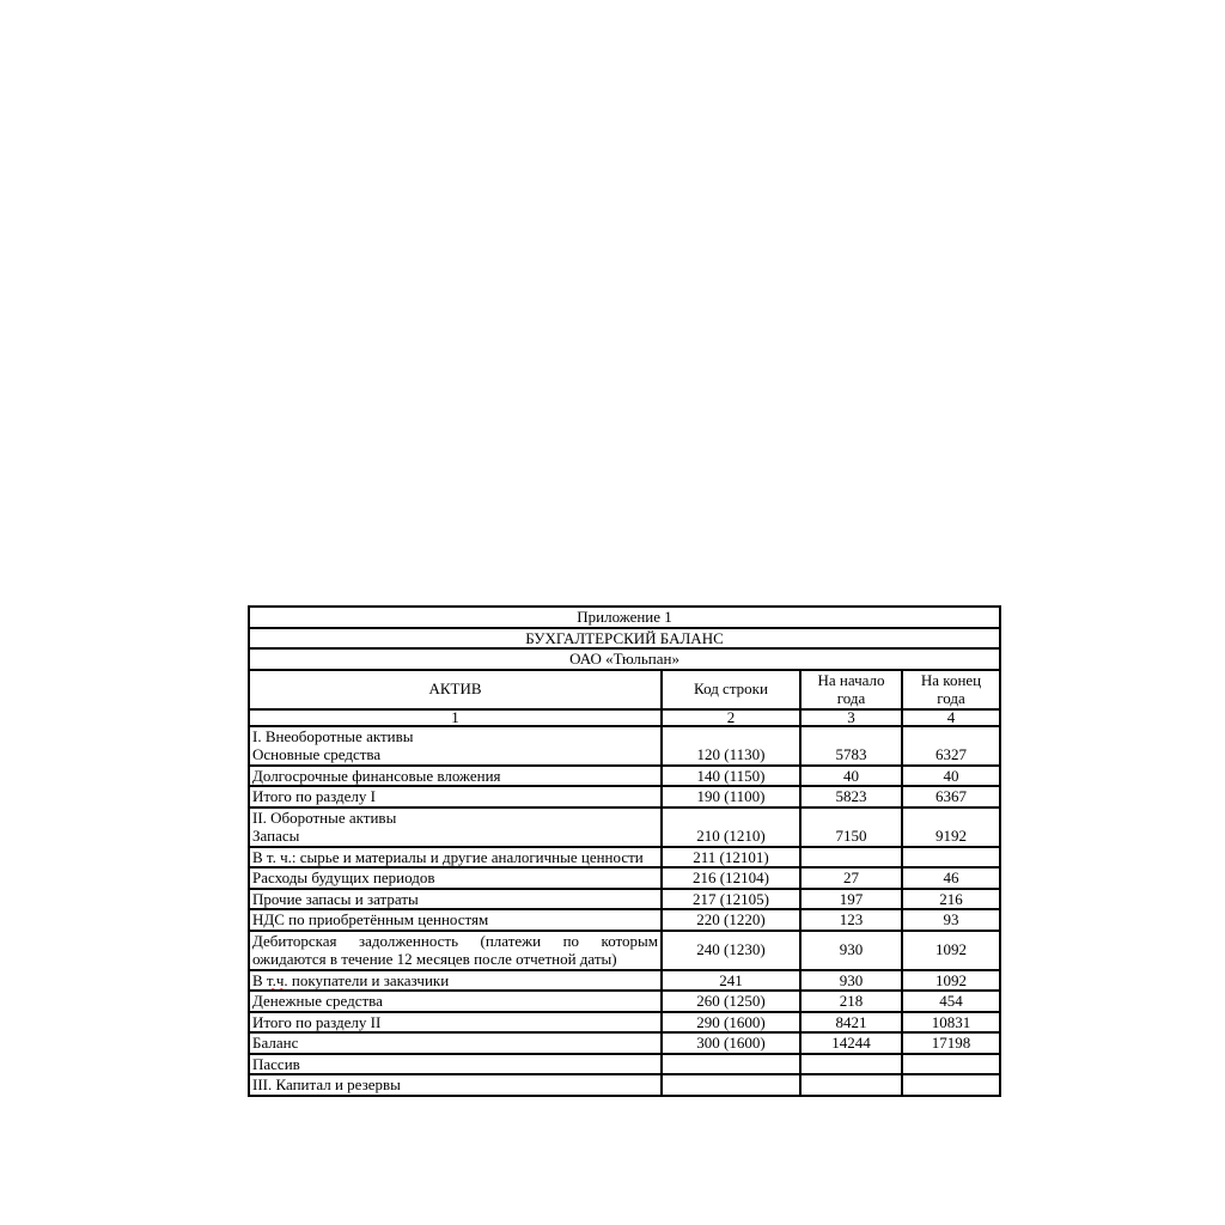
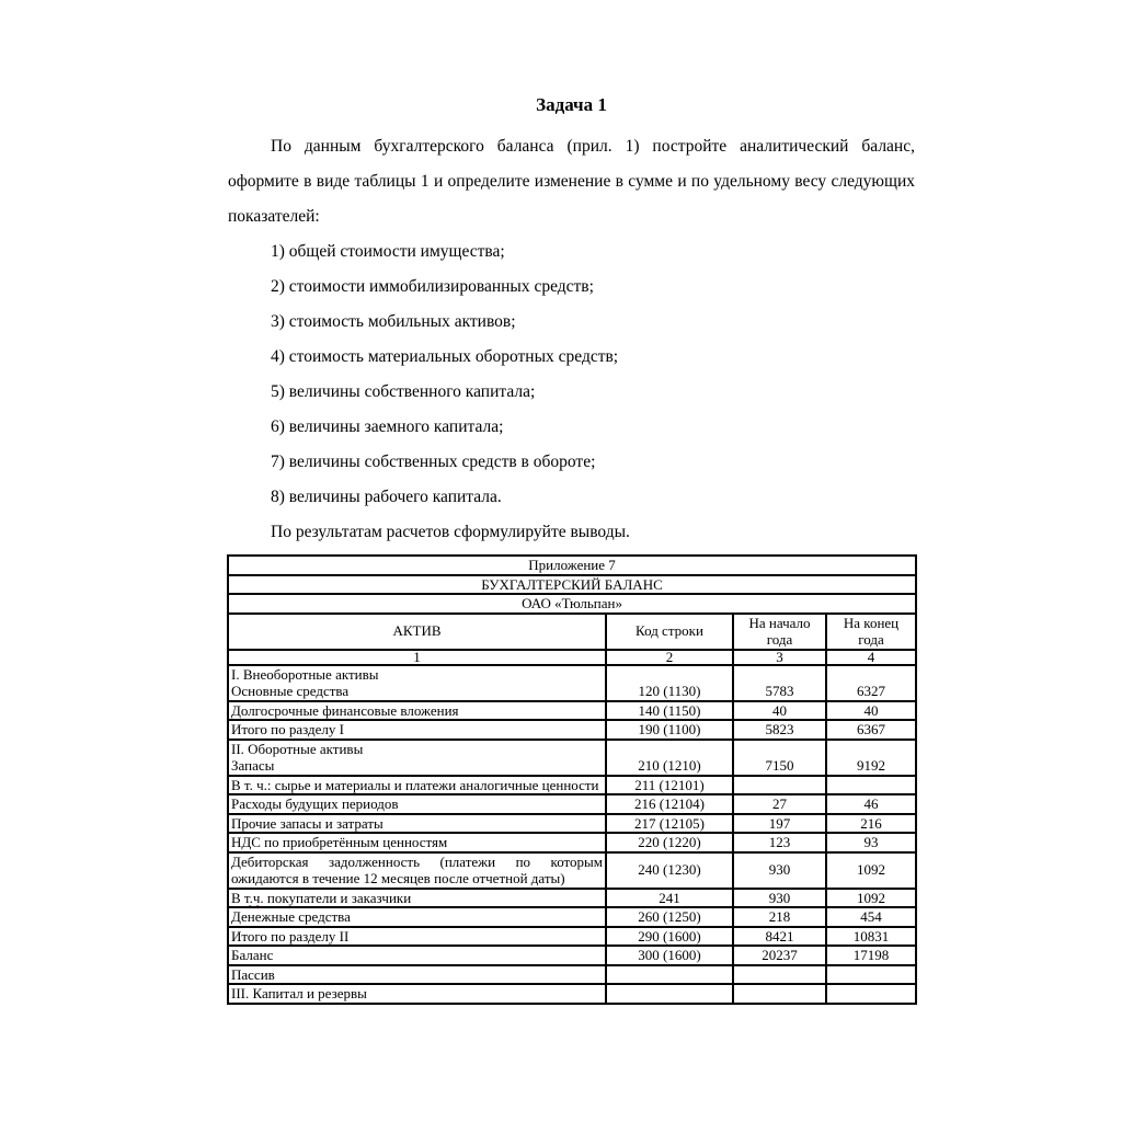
+ Задача 1
+ По данным бухгалтерского баланса (прил. 1) постройте аналитический баланс, оформите в виде таблицы 1 и определите изменение в сумме и по удельному весу следующих показателей:
+ 1) общей стоимости имущества;
+ 2) стоимости иммобилизированных средств;
+ 3) стоимость мобильных активов;
+ 4) стоимость материальных оборотных средств;
+ 5) величины собственного капитала;
+ 6) величины заемного капитала;
+ 7) величины собственных средств в обороте;
+ 8) величины рабочего капитала.
+ По результатам расчетов сформулируйте выводы.
- Приложение 1
+ Приложение 7
  БУХГАЛТЕРСКИЙ БАЛАНС
  ОАО «Тюльпан»
  АКТИВ	Код строки	На начало года	На конец года
  1	2	3	4
  I. Внеоборотные активы Основные средства	120 (1130)	5783	6327
  Долгосрочные финансовые вложения	140 (1150)	40	40
  Итого по разделу I	190 (1100)	5823	6367
  II. Оборотные активы Запасы	210 (1210)	7150	9192
- В т. ч.: сырье и материалы и другие аналогичные ценности	211 (12101)
+ В т. ч.: сырье и материалы и платежи аналогичные ценности	211 (12101)
  Расходы будущих периодов	216 (12104)	27	46
  Прочие запасы и затраты	217 (12105)	197	216
  НДС по приобретённым ценностям	220 (1220)	123	93
  Дебиторская задолженность (платежи по которым ожидаются в течение 12 месяцев после отчетной даты)	240 (1230)	930	1092
  В т.ч. покупатели и заказчики	241	930	1092
  Денежные средства	260 (1250)	218	454
  Итого по разделу II	290 (1600)	8421	10831
- Баланс	300 (1600)	14244	17198
+ Баланс	300 (1600)	20237	17198
  Пассив
  III. Капитал и резервы
